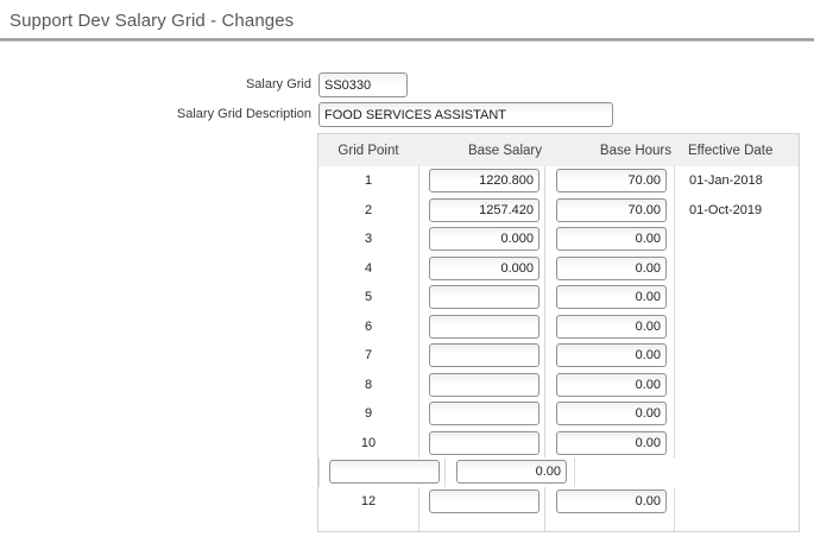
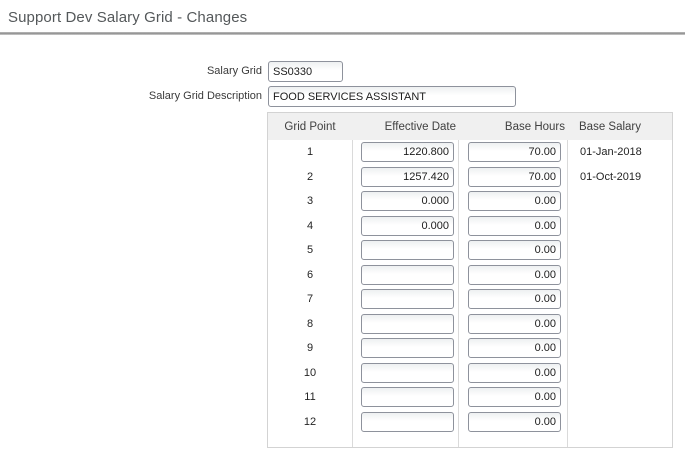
  Support Dev Salary Grid - Changes
  Salary Grid
  SS0330
  Salary Grid Description
  FOOD SERVICES ASSISTANT
  Grid Point
- Base Salary
+ Effective Date
  Base Hours
- Effective Date
+ Base Salary
  1
  1220.800
  70.00
  01-Jan-2018
  2
  1257.420
  70.00
  01-Oct-2019
  3
  0.000
  0.00
  4
  0.000
  0.00
  5
  0.00
  6
  0.00
  7
  0.00
  8
  0.00
  9
  0.00
  10
  0.00
+ 11
  0.00
  12
  0.00
